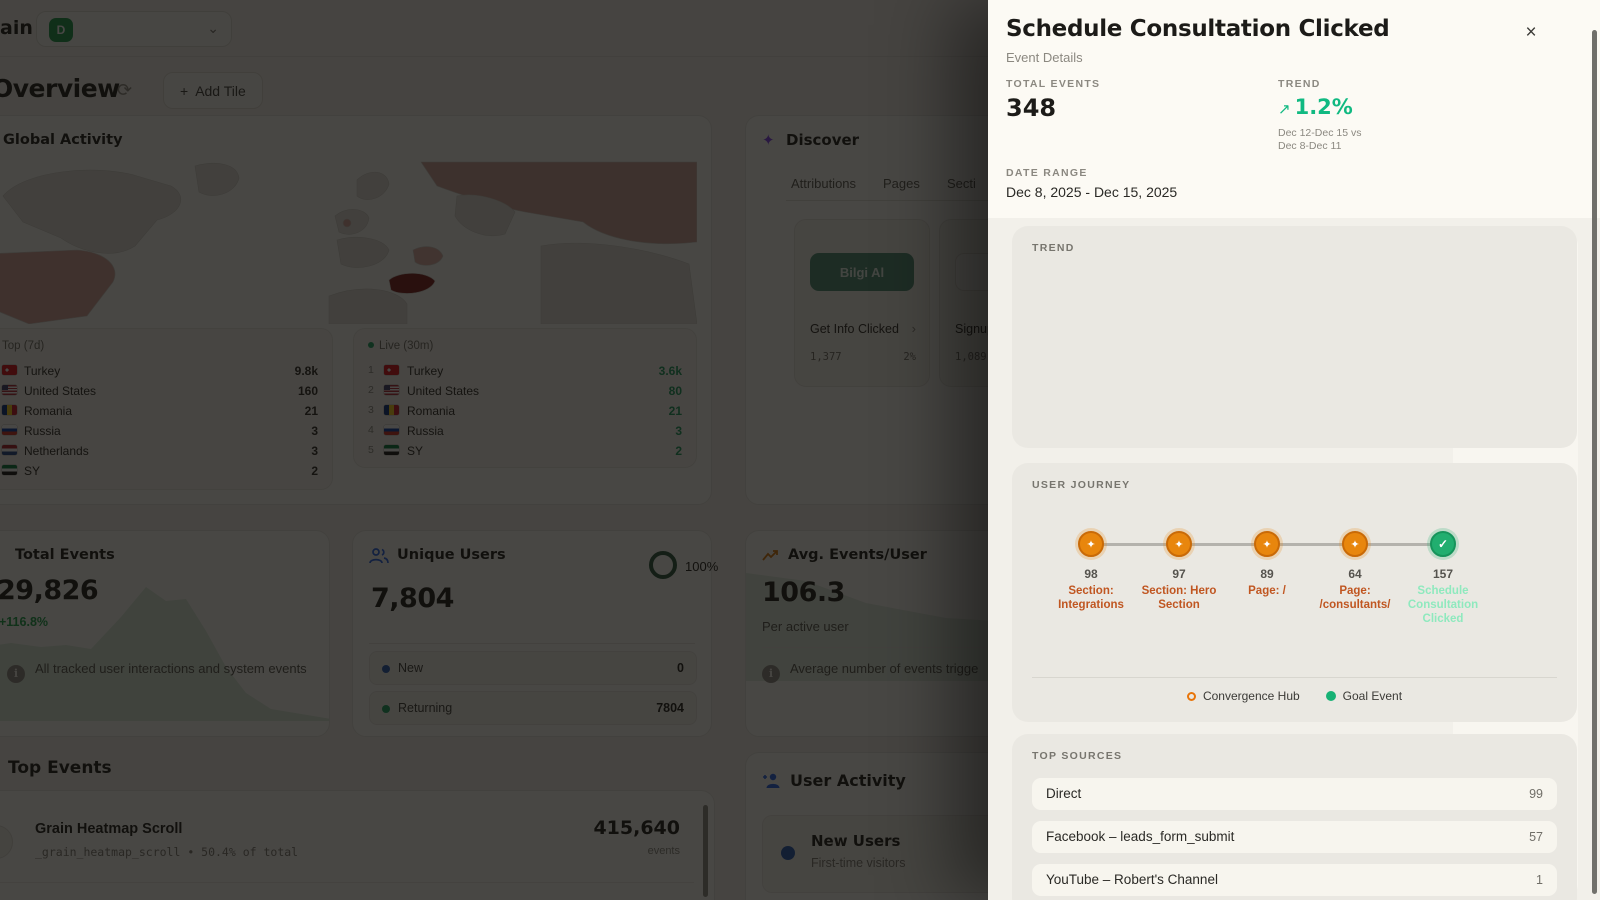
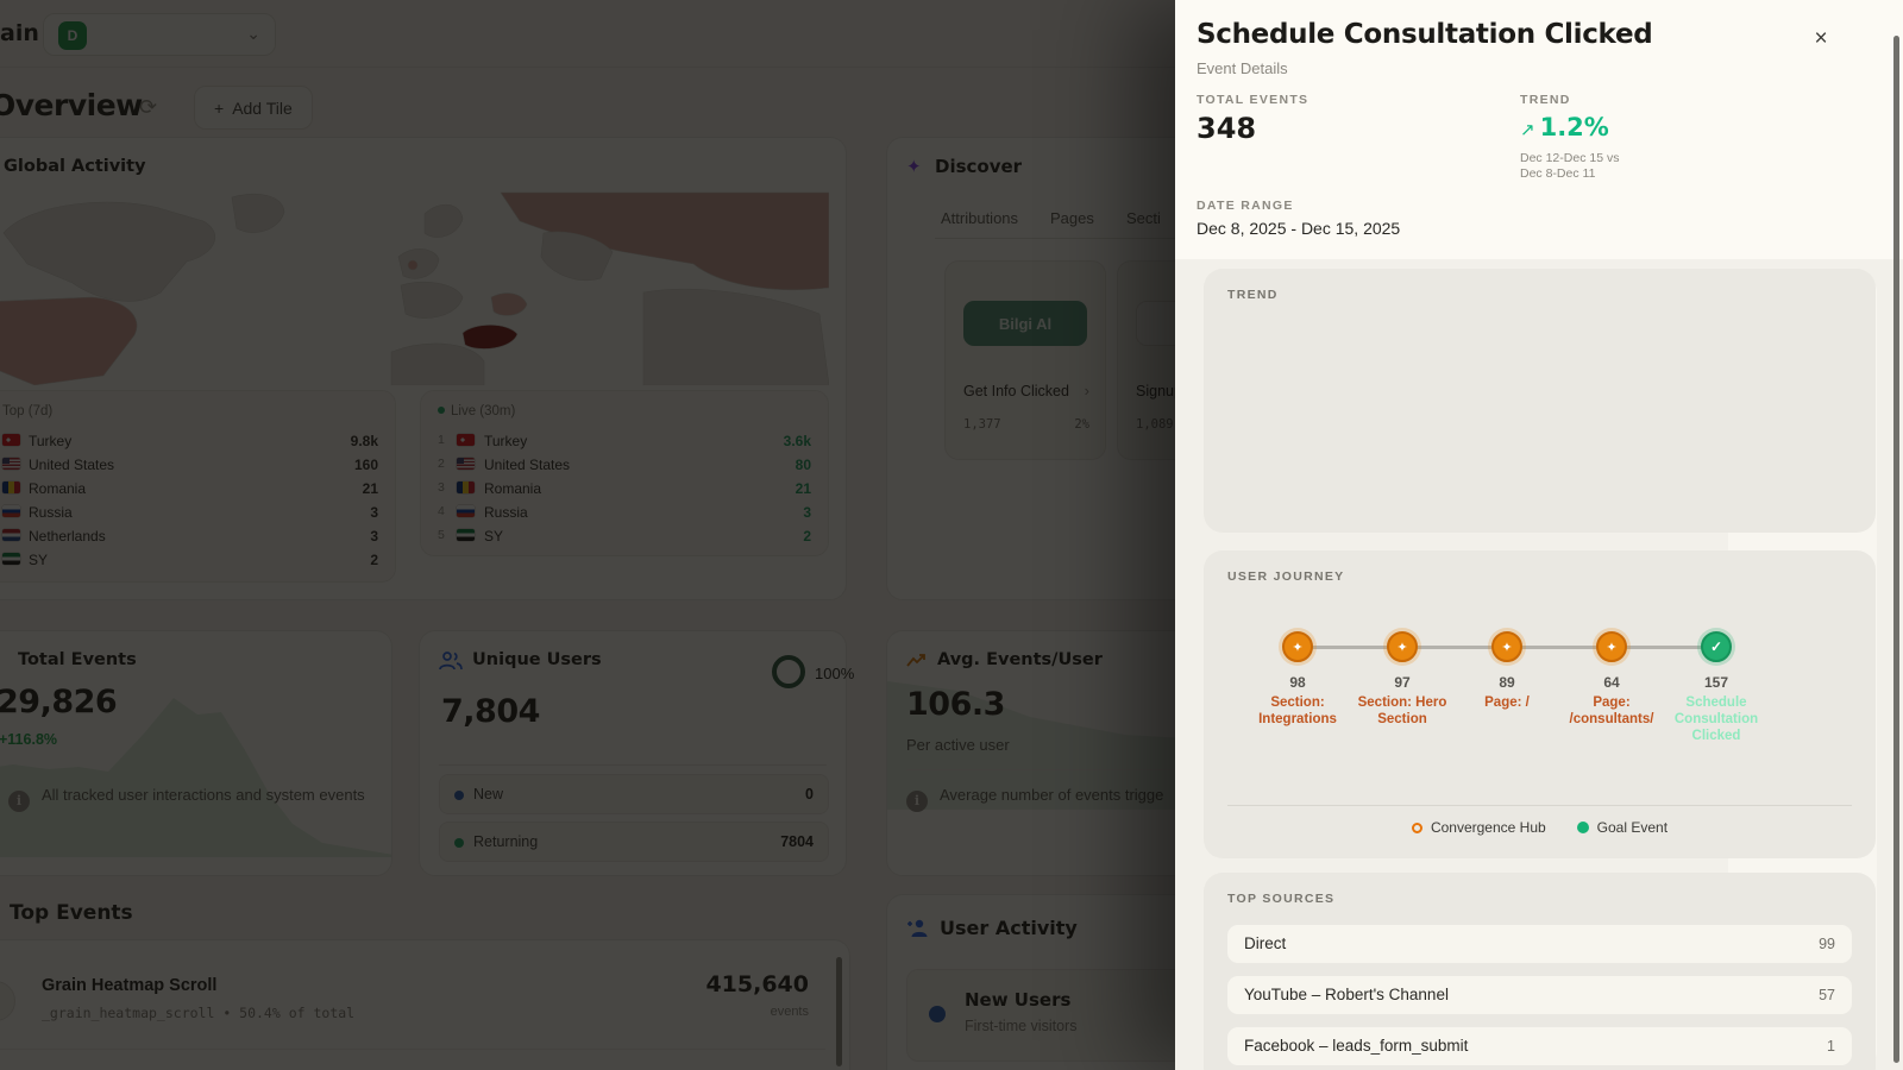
  ain
  D
  ⌄
  Overview
  ⟳
  +
  Add Tile
  Global Activity
  Top (7d)
  Turkey
  9.8k
  United States
  160
  Romania
  21
  Russia
  3
  Netherlands
  3
  SY
  2
  Live (30m)
  1
  Turkey
  3.6k
  2
  United States
  80
  3
  Romania
  21
  Russia
  3
  5
  SY
  2
  ✦
  Discover
  Attributions
  Pages
  Secti
  Bilgi Al
  Get Info Clicked
  1,377
  2%
  Signu
  1,089
  Total Events
  29,826
  +116.8%
  i All tracked user interactions and system events
  Unique Users
  100%
  7,804
  New
  0
  Returning
  7804
  Avg. Events/User
  106.3
  Per active user
  i Average number of events trigge
  Top Events
  Grain Heatmap Scroll
  _grain_heatmap_scroll • 50.4% of total
  415,640
  events
  User Activity
  New Users
  First-time visitors
  Schedule Consultation Clicked
  Event Details
  ×
  TOTAL EVENTS
  348
  TREND
  ↗ 1.2%
  Dec 12-Dec 15 vs
  Dec 8-Dec 11
  DATE RANGE
  Dec 8, 2025 - Dec 15, 2025
  TREND
  USER JOURNEY
  ✦
  98
  Section: Integrations
  ✦
  97
  Section: Hero Section
  ✦
  89
  Page: /
  ✦
  64
  Page: /consultants/
  ✓
  157
  Schedule Consultation Clicked
  Convergence Hub
  Goal Event
  TOP SOURCES
  Direct
  99
- Facebook – leads_form_submit
+ YouTube – Robert's Channel
  57
- YouTube – Robert's Channel
+ Facebook – leads_form_submit
  1
